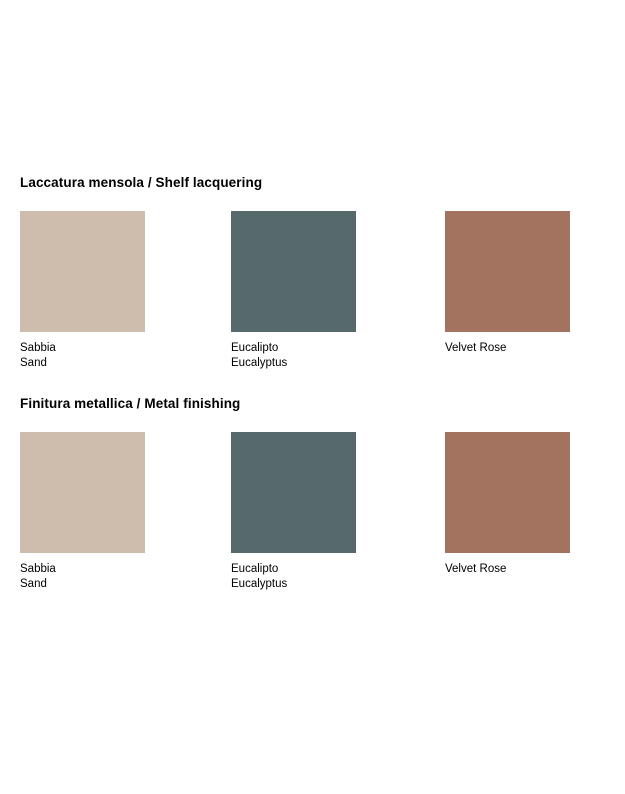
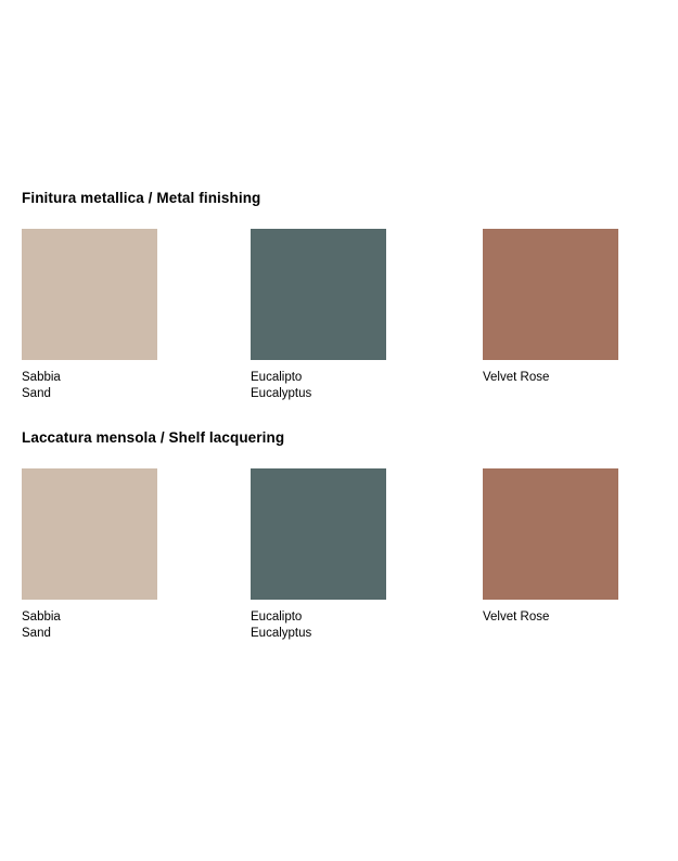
- Laccatura mensola / Shelf lacquering
+ Finitura metallica / Metal finishing
  Sabbia
  Sand
  Eucalipto
  Eucalyptus
  Velvet Rose
- Finitura metallica / Metal finishing
+ Laccatura mensola / Shelf lacquering
  Sabbia
  Sand
  Eucalipto
  Eucalyptus
  Velvet Rose
